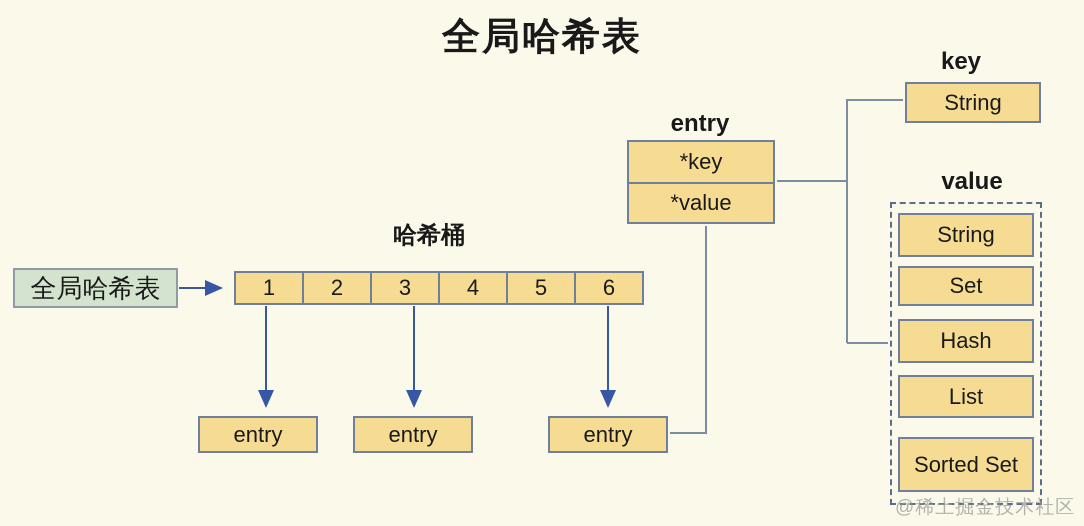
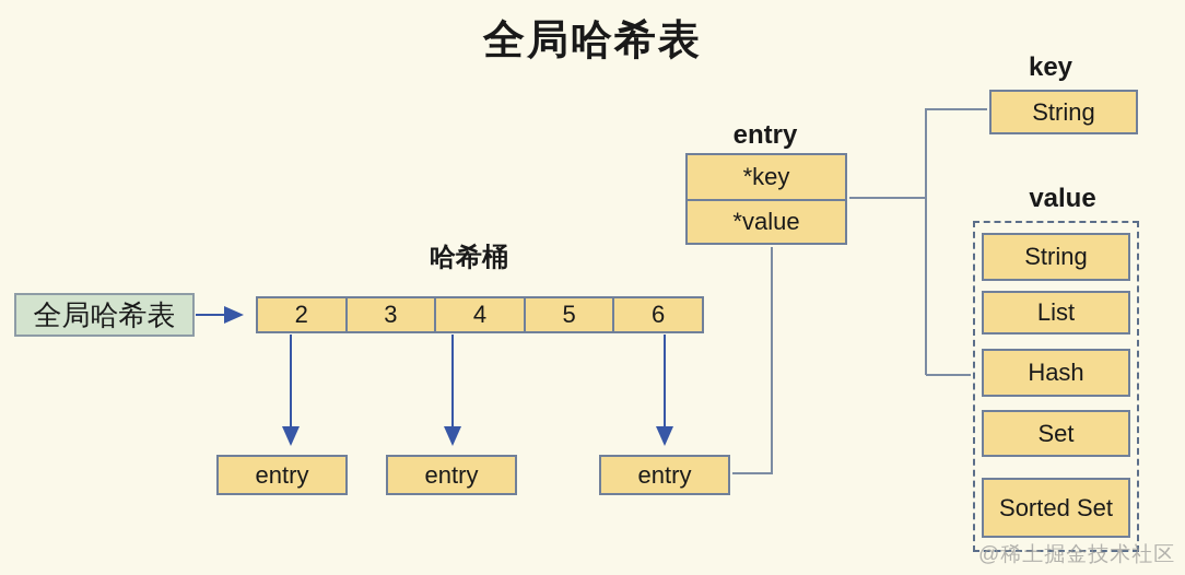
  全局哈希表
  全局哈希表
  哈希桶
- 1
  2
  3
  4
  5
  6
  entry
  entry
  entry
  entry
  *key
  *value
  key
  String
  value
  String
- Set
+ List
  Hash
- List
+ Set
  Sorted Set
  @稀土掘金技术社区
